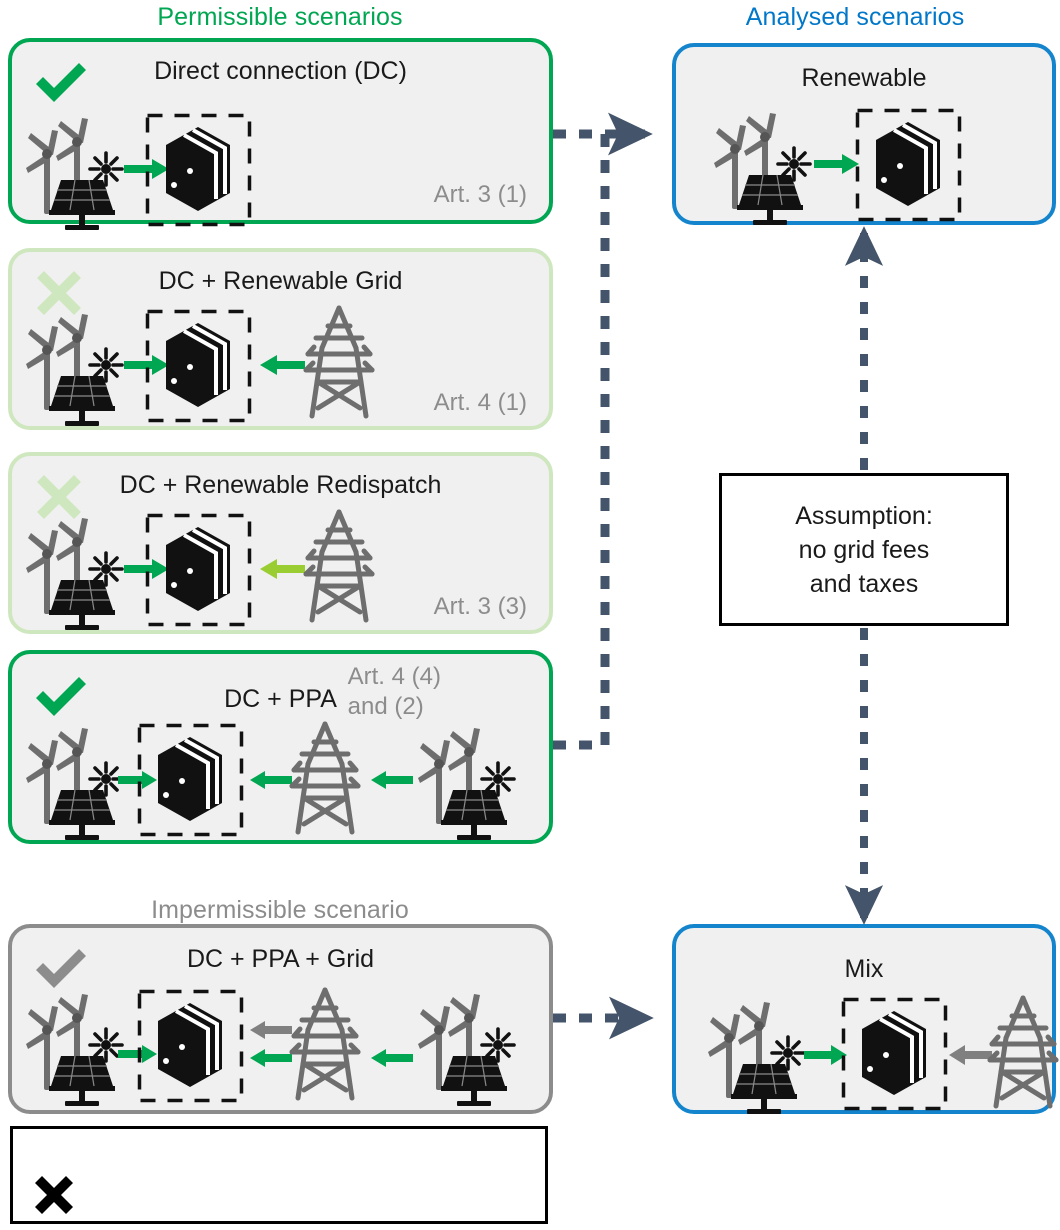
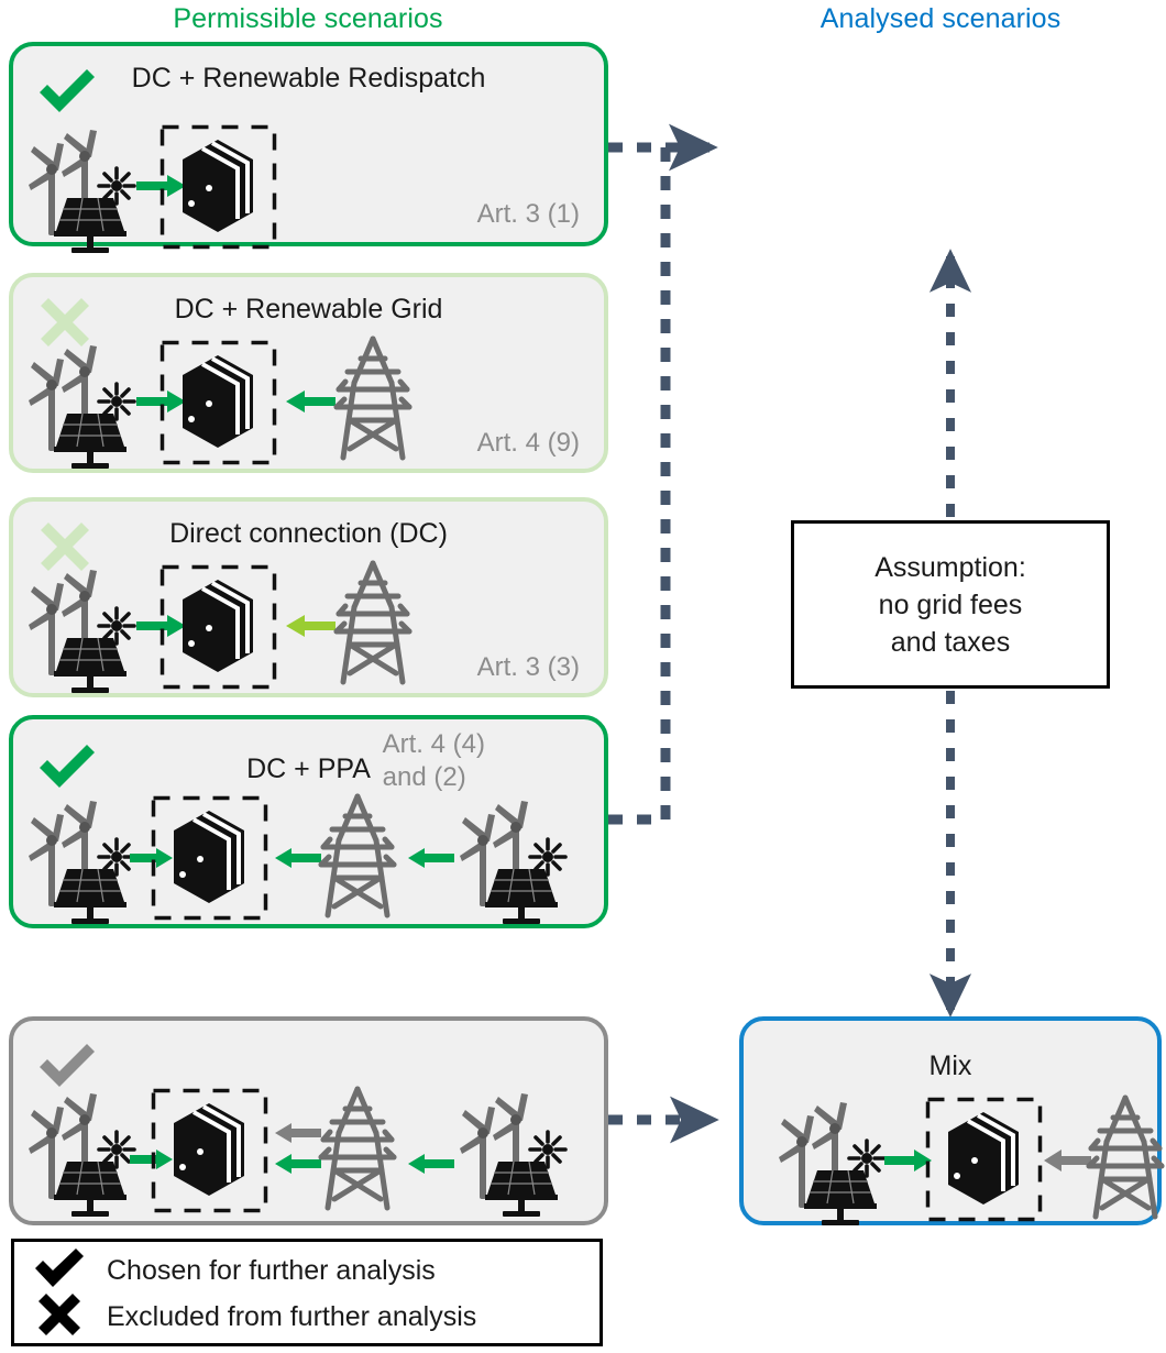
  Permissible scenarios
  Analysed scenarios
- Impermissible scenario
- Direct connection (DC)
+ DC + Renewable Redispatch
  Art. 3 (1)
  DC + Renewable Grid
- Art. 4 (1)
+ Art. 4 (9)
- DC + Renewable Redispatch
+ Direct connection (DC)
  Art. 3 (3)
  DC + PPA
  Art. 4 (4)
  and (2)
- DC + PPA + Grid
- Renewable
  Mix
  Assumption:
  no grid fees
  and taxes
+ Chosen for further analysis
+ Excluded from further analysis
